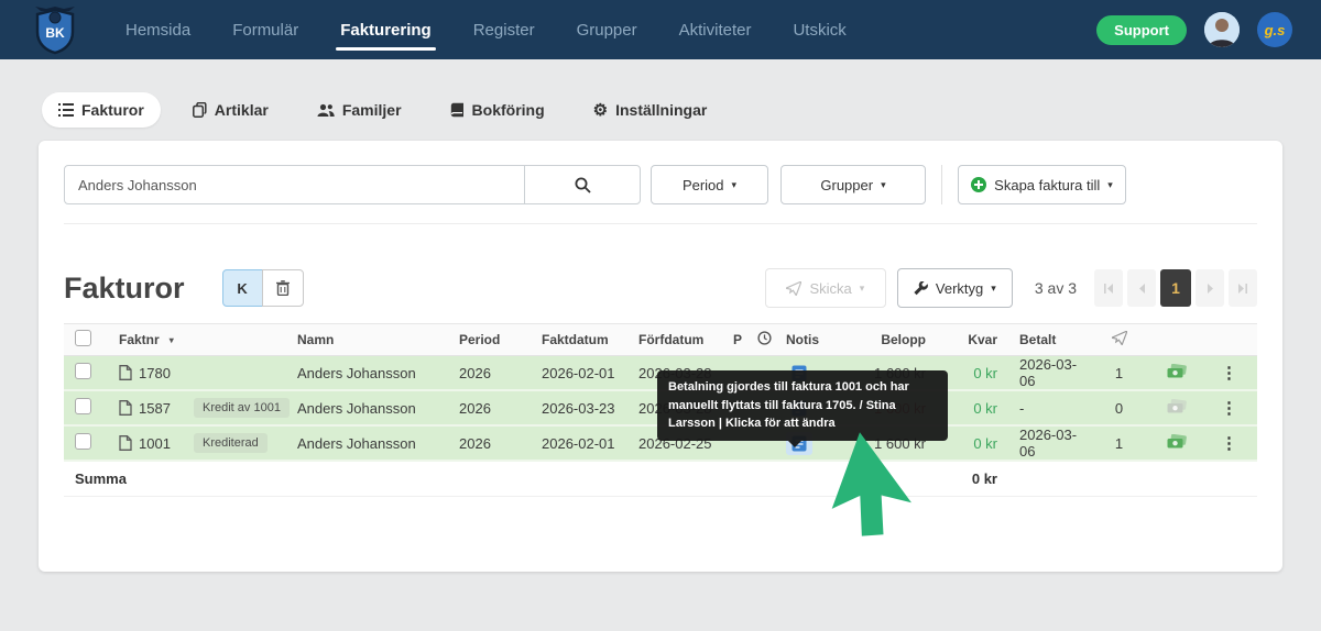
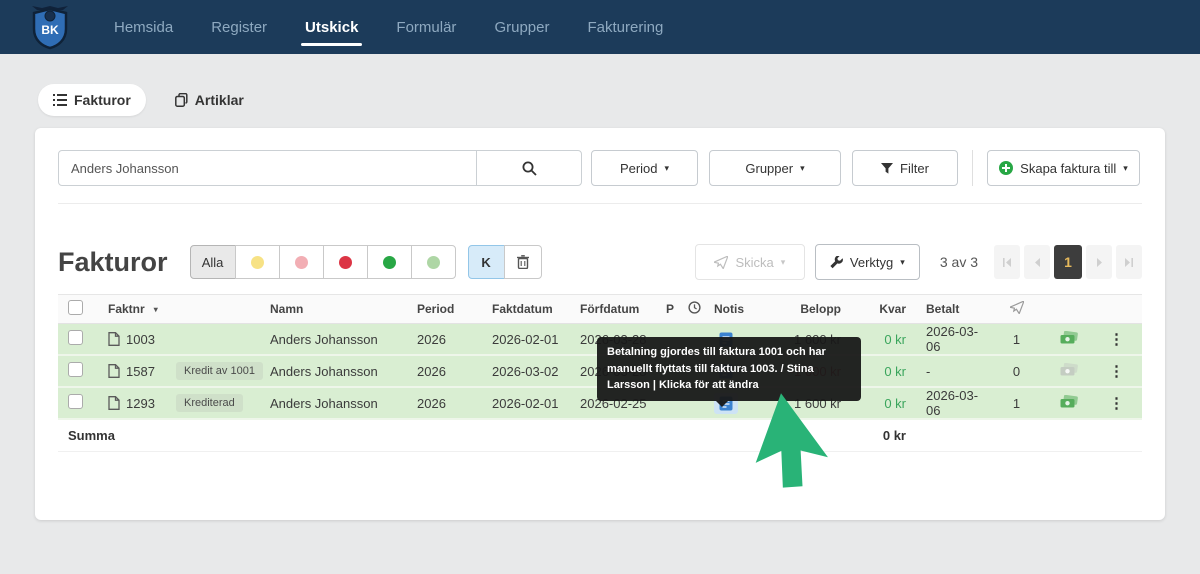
  BK
  Hemsida
- Formulär
+ Register
- Fakturering
+ Utskick
- Register
+ Formulär
  Grupper
- Aktiviteter
- Utskick
+ Fakturering
- Support
- g.s
  Fakturor
  Artiklar
- Familjer
- Bokföring
- ⚙
- Inställningar
  Anders Johansson
  Period
  ▾
  Grupper
  ▾
+ Filter
  Skapa faktura till
  ▾
  Fakturor
+ Alla
  K
  Skicka
  ▾
  Verktyg
  ▾
  3 av 3
  1
  Faktnr
  ▾
  Namn
  Period
  Faktdatum
  Förfdatum
  P
  Notis
  Belopp
  Kvar
  Betalt
- 1780
+ 1003
  Anders Johansson
  2026
  2026-02-01
  0 kr
  2026-03-06
  1
  ⋮
  1587
  Kredit av 1001
  Anders Johansson
  2026
- 2026-03-23
+ 2026-03-02
  0 kr
  -
  0
  ⋮
- 1001
+ 1293
  Krediterad
  Anders Johansson
  2026
  2026-02-01
  2026-02-25
  1 600 kr
  0 kr
  2026-03-06
  1
  ⋮
  Summa
  0 kr
- Betalning gjordes till faktura 1001 och har manuellt flyttats till faktura 1705. / Stina Larsson | Klicka för att ändra
+ Betalning gjordes till faktura 1001 och har manuellt flyttats till faktura 1003. / Stina Larsson | Klicka för att ändra
